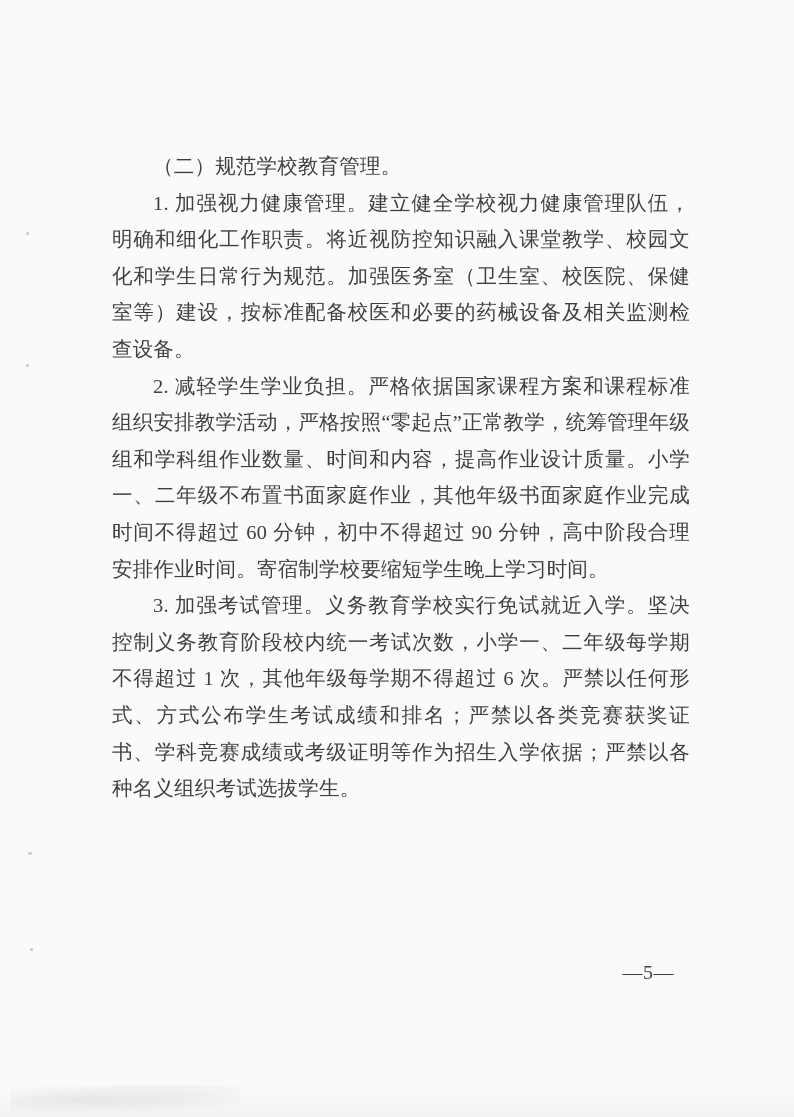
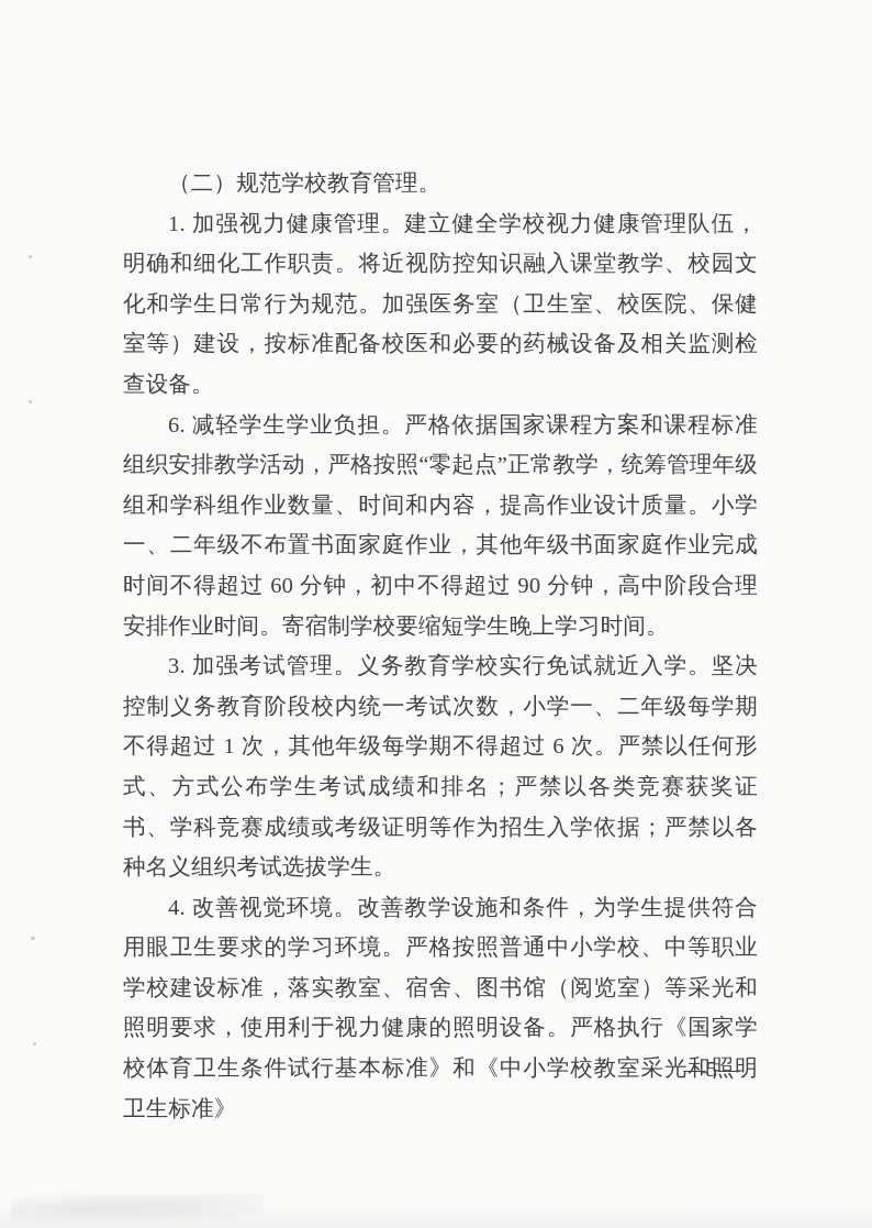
  （二）规范学校教育管理。
  1. 加强视力健康管理。建立健全学校视力健康管理队伍，明确和细化工作职责。将近视防控知识融入课堂教学、校园文化和学生日常行为规范。加强医务室（卫生室、校医院、保健室等）建设，按标准配备校医和必要的药械设备及相关监测检查设备。
- 2. 减轻学生学业负担。严格依据国家课程方案和课程标准组织安排教学活动，严格按照“零起点”正常教学，统筹管理年级组和学科组作业数量、时间和内容，提高作业设计质量。小学一、二年级不布置书面家庭作业，其他年级书面家庭作业完成时间不得超过 60 分钟，初中不得超过 90 分钟，高中阶段合理安排作业时间。寄宿制学校要缩短学生晚上学习时间。
+ 6. 减轻学生学业负担。严格依据国家课程方案和课程标准组织安排教学活动，严格按照“零起点”正常教学，统筹管理年级组和学科组作业数量、时间和内容，提高作业设计质量。小学一、二年级不布置书面家庭作业，其他年级书面家庭作业完成时间不得超过 60 分钟，初中不得超过 90 分钟，高中阶段合理安排作业时间。寄宿制学校要缩短学生晚上学习时间。
  3. 加强考试管理。义务教育学校实行免试就近入学。坚决控制义务教育阶段校内统一考试次数，小学一、二年级每学期不得超过 1 次，其他年级每学期不得超过 6 次。严禁以任何形式、方式公布学生考试成绩和排名；严禁以各类竞赛获奖证书、学科竞赛成绩或考级证明等作为招生入学依据；严禁以各种名义组织考试选拔学生。
+ 4. 改善视觉环境。改善教学设施和条件，为学生提供符合用眼卫生要求的学习环境。严格按照普通中小学校、中等职业学校建设标准，落实教室、宿舍、图书馆（阅览室）等采光和照明要求，使用利于视力健康的照明设备。严格执行《国家学校体育卫生条件试行基本标准》和《中小学校教室采光和照明卫生标准》
  —5—
